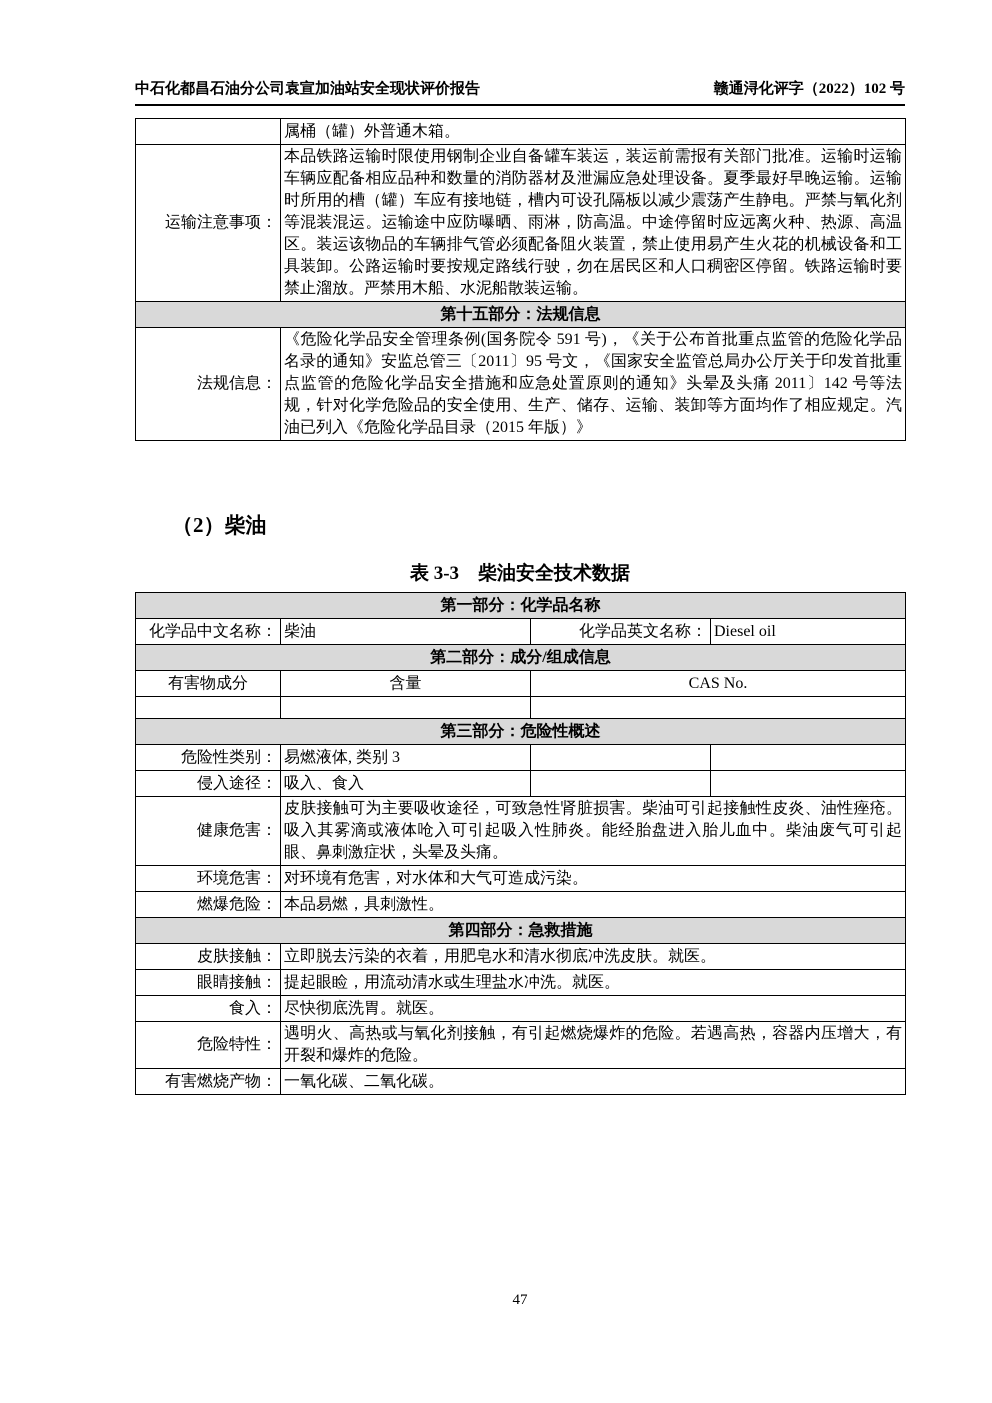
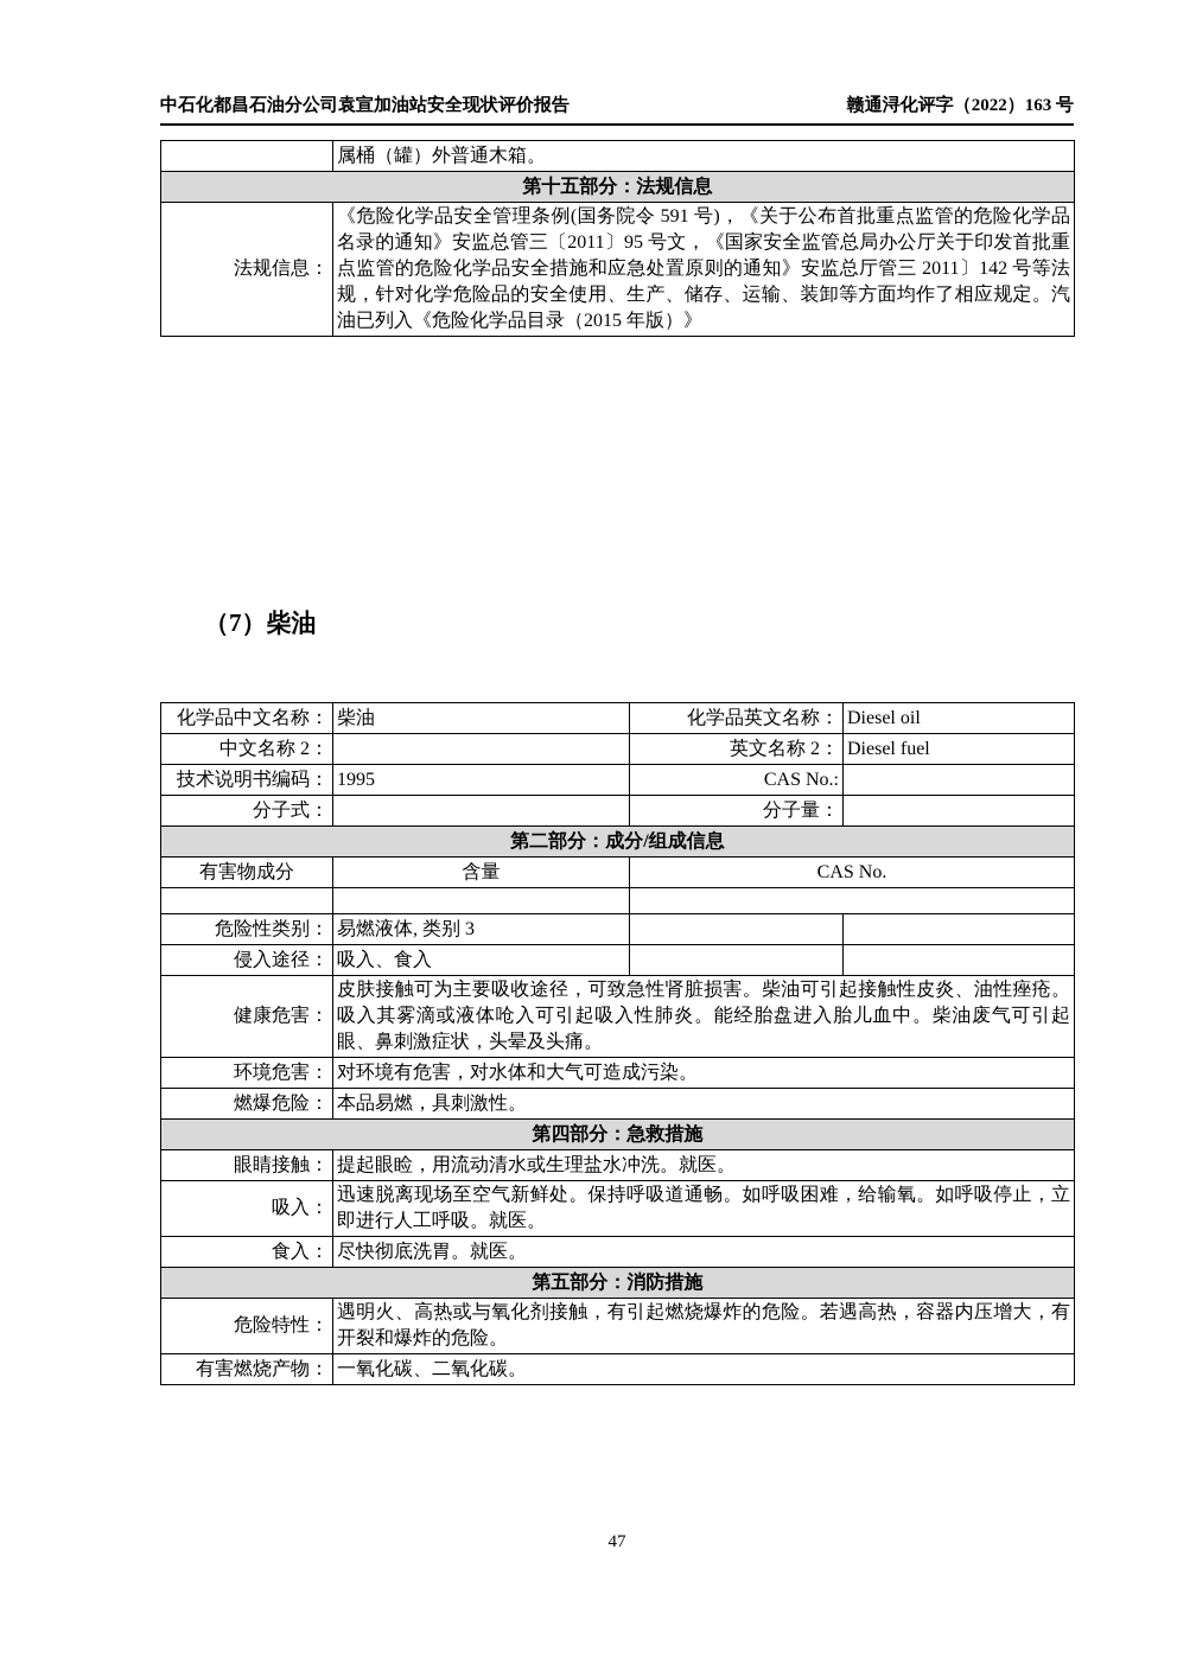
  中石化都昌石油分公司袁宣加油站安全现状评价报告
- 赣通浔化评字（2022）102 号
+ 赣通浔化评字（2022）163 号
  	属桶（罐）外普通木箱。
- 运输注意事项：	本品铁路运输时限使用钢制企业自备罐车装运，装运前需报有关部门批准。运输时运输车辆应配备相应品种和数量的消防器材及泄漏应急处理设备。夏季最好早晚运输。运输时所用的槽（罐）车应有接地链，槽内可设孔隔板以减少震荡产生静电。严禁与氧化剂等混装混运。运输途中应防曝晒、雨淋，防高温。中途停留时应远离火种、热源、高温区。装运该物品的车辆排气管必须配备阻火装置，禁止使用易产生火花的机械设备和工具装卸。公路运输时要按规定路线行驶，勿在居民区和人口稠密区停留。铁路运输时要禁止溜放。严禁用木船、水泥船散装运输。
  第十五部分：法规信息
- 法规信息：	《危险化学品安全管理条例(国务院令 591 号)，《关于公布首批重点监管的危险化学品名录的通知》安监总管三〔2011〕95 号文，《国家安全监管总局办公厅关于印发首批重点监管的危险化学品安全措施和应急处置原则的通知》头晕及头痛 2011〕142 号等法规，针对化学危险品的安全使用、生产、储存、运输、装卸等方面均作了相应规定。汽油已列入《危险化学品目录（2015 年版）》
+ 法规信息：	《危险化学品安全管理条例(国务院令 591 号)，《关于公布首批重点监管的危险化学品名录的通知》安监总管三〔2011〕95 号文，《国家安全监管总局办公厅关于印发首批重点监管的危险化学品安全措施和应急处置原则的通知》安监总厅管三 2011〕142 号等法规，针对化学危险品的安全使用、生产、储存、运输、装卸等方面均作了相应规定。汽油已列入《危险化学品目录（2015 年版）》
- （2）柴油
+ （7）柴油
- 表 3-3 柴油安全技术数据
- 第一部分：化学品名称
  化学品中文名称：	柴油	化学品英文名称：	Diesel oil
+ 中文名称 2：		英文名称 2：	Diesel fuel
+ 技术说明书编码：	1995	CAS No.:
+ 分子式：		分子量：
  第二部分：成分/组成信息
  有害物成分	含量	CAS No.
- 第三部分：危险性概述
  危险性类别：	易燃液体, 类别 3
  侵入途径：	吸入、食入
  健康危害：	皮肤接触可为主要吸收途径，可致急性肾脏损害。柴油可引起接触性皮炎、油性痤疮。吸入其雾滴或液体呛入可引起吸入性肺炎。能经胎盘进入胎儿血中。柴油废气可引起眼、鼻刺激症状，头晕及头痛。
  环境危害：	对环境有危害，对水体和大气可造成污染。
  燃爆危险：	本品易燃，具刺激性。
  第四部分：急救措施
- 皮肤接触：	立即脱去污染的衣着，用肥皂水和清水彻底冲洗皮肤。就医。
  眼睛接触：	提起眼睑，用流动清水或生理盐水冲洗。就医。
+ 吸入：	迅速脱离现场至空气新鲜处。保持呼吸道通畅。如呼吸困难，给输氧。如呼吸停止，立即进行人工呼吸。就医。
  食入：	尽快彻底洗胃。就医。
+ 第五部分：消防措施
  危险特性：	遇明火、高热或与氧化剂接触，有引起燃烧爆炸的危险。若遇高热，容器内压增大，有开裂和爆炸的危险。
  有害燃烧产物：	一氧化碳、二氧化碳。
  47
